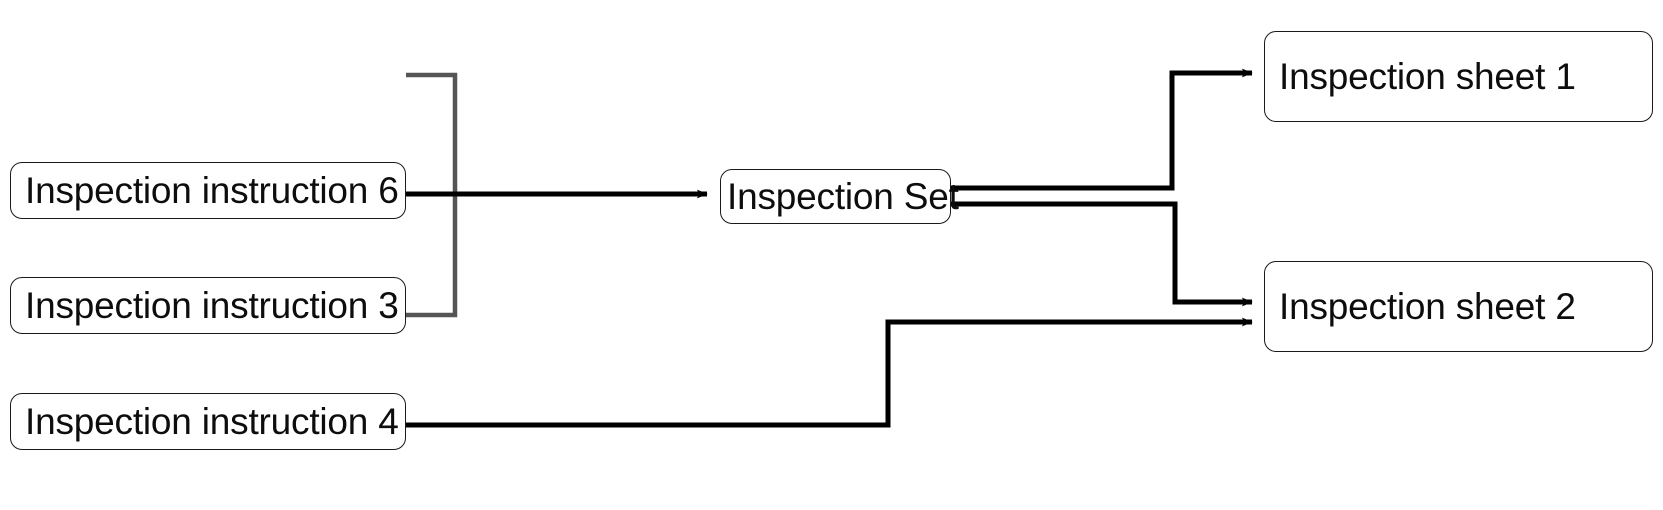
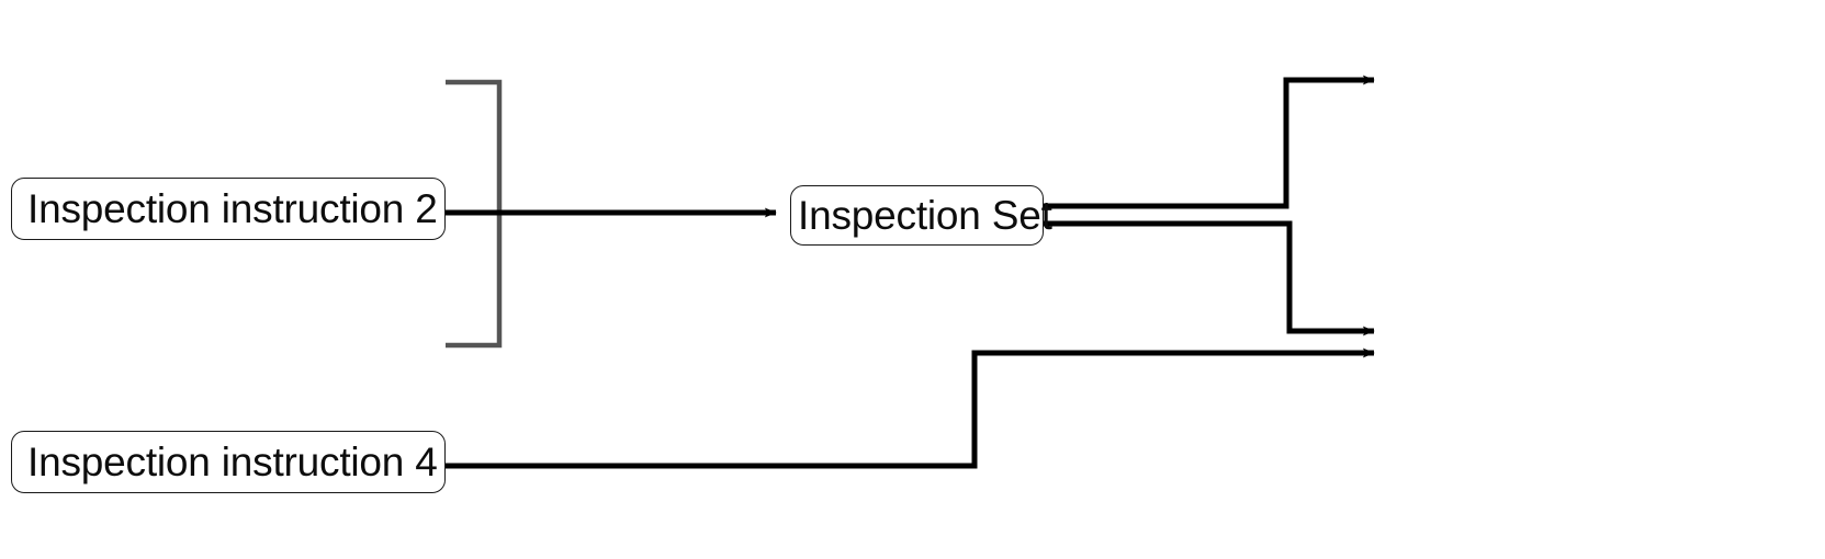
- Inspection instruction 6
+ Inspection instruction 2
- Inspection instruction 3
  Inspection instruction 4
  Inspection Set
- Inspection sheet 1
- Inspection sheet 2
